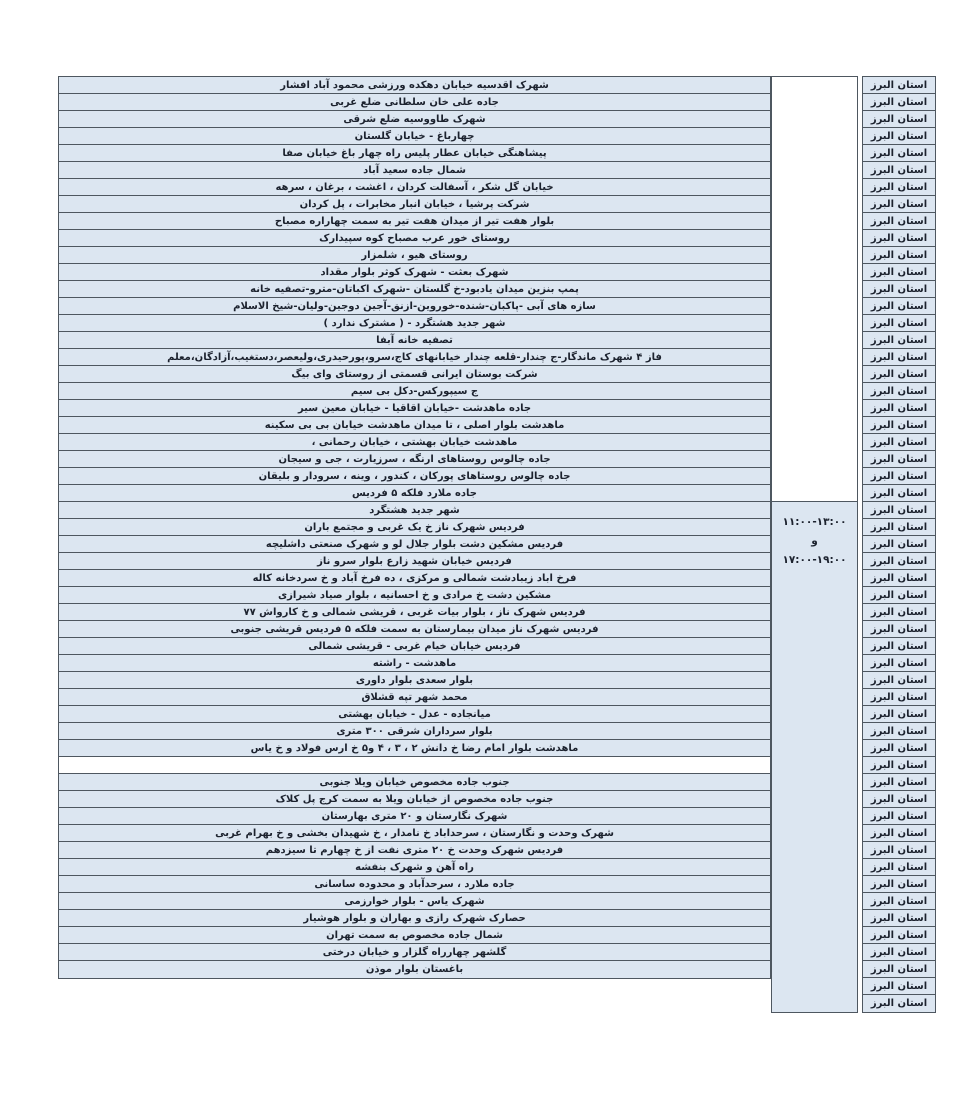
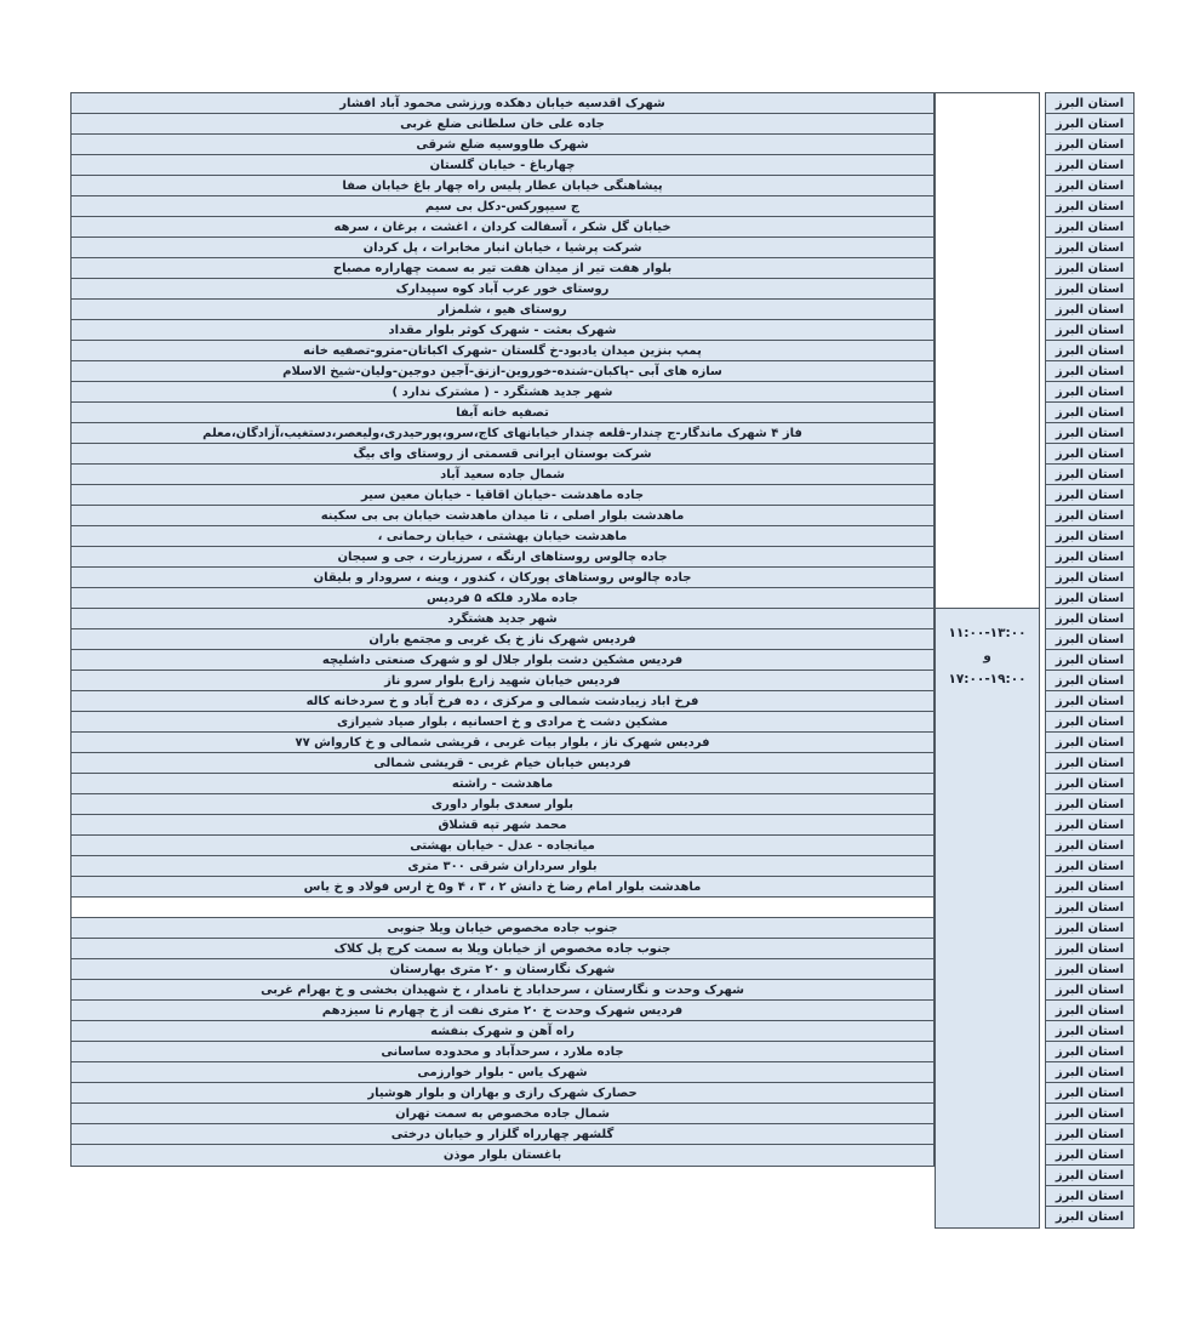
  شهرک اقدسیه خیابان دهکده ورزشی محمود آباد افشار
  جاده علی خان سلطانی ضلع غربی
  شهرک طاووسیه ضلع شرقی
  چهارباغ - خیابان گلستان
  پیشاهنگی خیابان عطار پلیس راه چهار باغ خیابان صفا
- شمال جاده سعید آباد
+ ج سیپورکس-دکل بی سیم
  خیابان گل شکر ، آسفالت کردان ، اغشت ، برغان ، سرهه
  شرکت پرشیا ، خیابان انبار مخابرات ، پل کردان
  بلوار هفت تیر از میدان هفت تیر به سمت چهاراره مصباح
- روستای خور عرب مصباح کوه سپیدارک
+ روستای خور عرب آباد کوه سپیدارک
  روستای هیو ، شلمزار
  شهرک بعثت - شهرک کوثر بلوار مقداد
  پمپ بنزین میدان یادبود-خ گلستان -شهرک اکباتان-مترو-تصفیه خانه
  سازه های آبی -پاکبان-شنده-خوروین-ازنق-آجین دوجین-ولیان-شیخ الاسلام
  شهر جدید هشتگرد - ( مشترک ندارد )
  تصفیه خانه آبفا
  فاز ۴ شهرک ماندگار-ج چندار-قلعه چندار خیابانهای کاج،سرو،پورحیدری،ولیعصر،دستغیب،آزادگان،معلم
  شرکت بوستان ایرانی قسمتی از روستای وای بیگ
- ج سیپورکس-دکل بی سیم
+ شمال جاده سعید آباد
  جاده ماهدشت -خیابان اقاقیا - خیابان معین سیر
  ماهدشت بلوار اصلی ، تا میدان ماهدشت خیابان بی بی سکینه
  ماهدشت خیابان بهشتی ، خیابان رحمانی ،
  جاده چالوس روستاهای ارنگه ، سرزیارت ، جی و سیجان
  جاده چالوس روستاهای پورکان ، کندور ، وینه ، سرودار و بلیقان
  جاده ملارد فلکه ۵ فردیس
  شهر جدید هشتگرد
  فردیس شهرک ناز خ یک غربی و مجتمع باران
  فردیس مشکین دشت بلوار جلال لو و شهرک صنعتی داشلیچه
  فردیس خیابان شهید زارع بلوار سرو ناز
  فرخ اباد زیبادشت شمالی و مرکزی ، ده فرخ آباد و خ سردخانه کاله
  مشکین دشت خ مرادی و خ احسانیه ، بلوار صیاد شیرازی
  فردیس شهرک ناز ، بلوار بیات غربی ، قریشی شمالی و خ کارواش ۷۷
- فردیس شهرک ناز میدان بیمارستان به سمت فلکه ۵ فردیس قریشی جنوبی
  فردیس خیابان خیام غربی - قریشی شمالی
  ماهدشت - راشته
  بلوار سعدی بلوار داوری
  محمد شهر تپه قشلاق
  میانجاده - عدل - خیابان بهشتی
  بلوار سرداران شرقی ۳۰۰ متری
  ماهدشت بلوار امام رضا خ دانش ۲ ، ۳ ، ۴ و۵ خ ارس فولاد و خ یاس
  جنوب جاده مخصوص خیابان ویلا جنوبی
  جنوب جاده مخصوص از خیابان ویلا به سمت کرج پل کلاک
  شهرک نگارستان و ۲۰ متری بهارستان
  شهرک وحدت و نگارستان ، سرحداباد خ نامدار ، خ شهیدان بخشی و خ بهرام غربی
  فردیس شهرک وحدت خ ۲۰ متری نفت از خ چهارم تا سیزدهم
  راه آهن و شهرک بنفشه
  جاده ملارد ، سرحدآباد و محدوده ساسانی
  شهرک یاس - بلوار خوارزمی
  حصارک شهرک رازی و بهاران و بلوار هوشیار
  شمال جاده مخصوص به سمت تهران
  گلشهر چهارراه گلزار و خیابان درختی
  باغستان بلوار موذن
  ۱۱:۰۰-۱۳:۰۰
  و
  ۱۷:۰۰-۱۹:۰۰
  استان البرز
  استان البرز
  استان البرز
  استان البرز
  استان البرز
  استان البرز
  استان البرز
  استان البرز
  استان البرز
  استان البرز
  استان البرز
  استان البرز
  استان البرز
  استان البرز
  استان البرز
  استان البرز
  استان البرز
  استان البرز
  استان البرز
  استان البرز
  استان البرز
  استان البرز
  استان البرز
  استان البرز
  استان البرز
  استان البرز
  استان البرز
  استان البرز
  استان البرز
  استان البرز
  استان البرز
  استان البرز
  استان البرز
  استان البرز
  استان البرز
  استان البرز
  استان البرز
  استان البرز
  استان البرز
  استان البرز
  استان البرز
  استان البرز
  استان البرز
  استان البرز
  استان البرز
  استان البرز
  استان البرز
  استان البرز
  استان البرز
  استان البرز
  استان البرز
  استان البرز
  استان البرز
  استان البرز
  استان البرز
